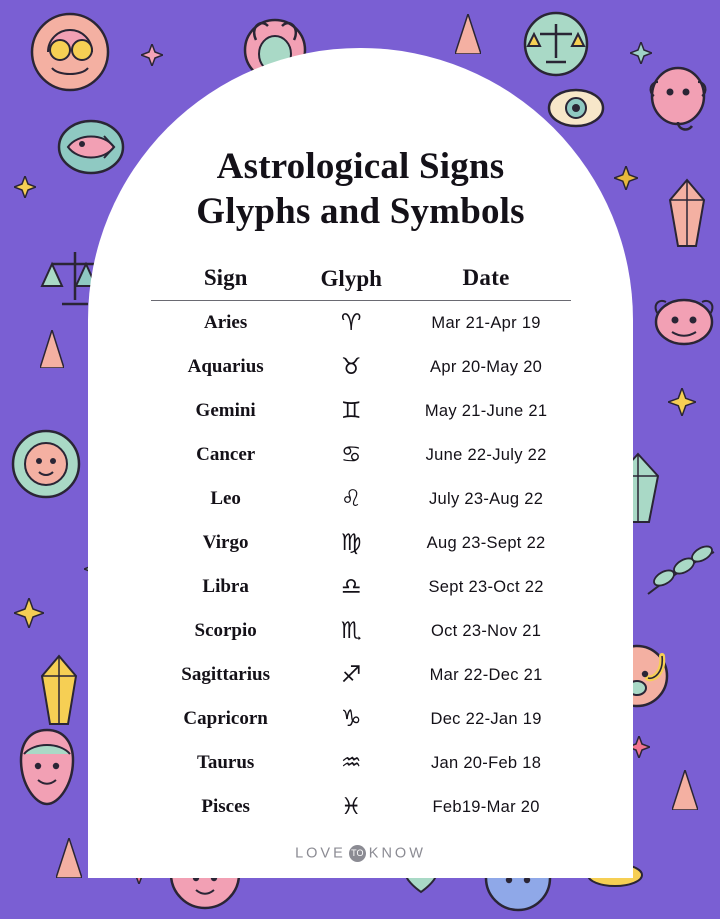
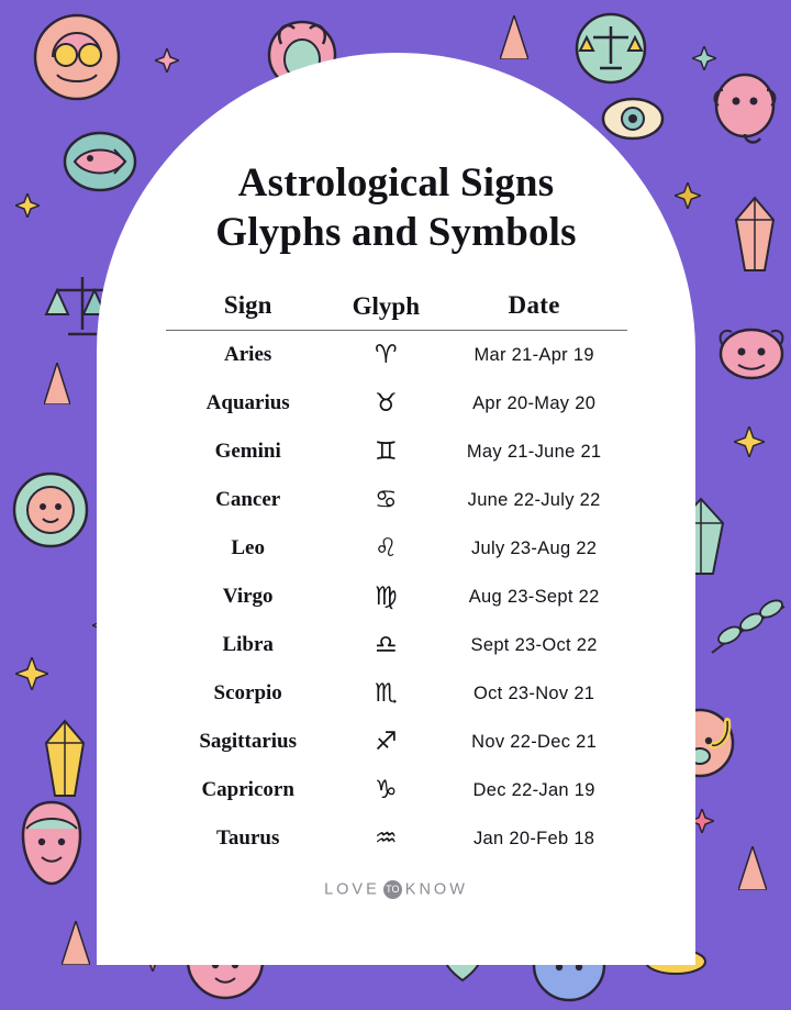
  Astrological Signs
  Glyphs and Symbols
  Sign	Glyph	Date
  Aries	♈	Mar 21-Apr 19
  Aquarius	♉	Apr 20-May 20
  Gemini	♊	May 21-June 21
  Cancer	♋	June 22-July 22
  Leo	♌	July 23-Aug 22
  Virgo	♍	Aug 23-Sept 22
  Libra	♎	Sept 23-Oct 22
  Scorpio	♏	Oct 23-Nov 21
- Sagittarius	♐	Mar 22-Dec 21
+ Sagittarius	♐	Nov 22-Dec 21
  Capricorn	♑	Dec 22-Jan 19
  Taurus	♒	Jan 20-Feb 18
- Pisces	♓	Feb19-Mar 20
  LOVE TO KNOW
